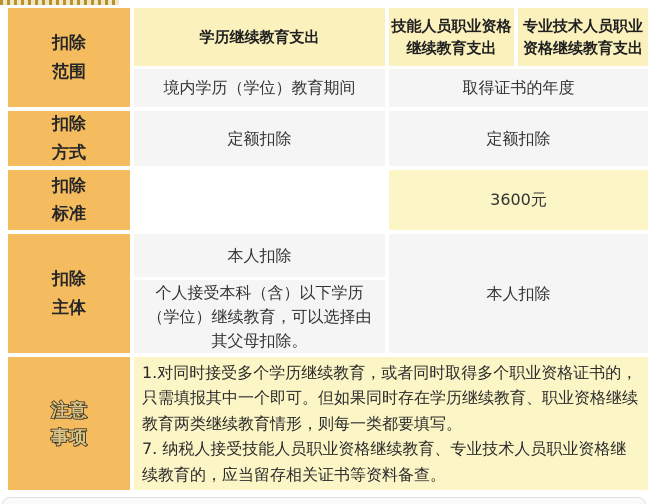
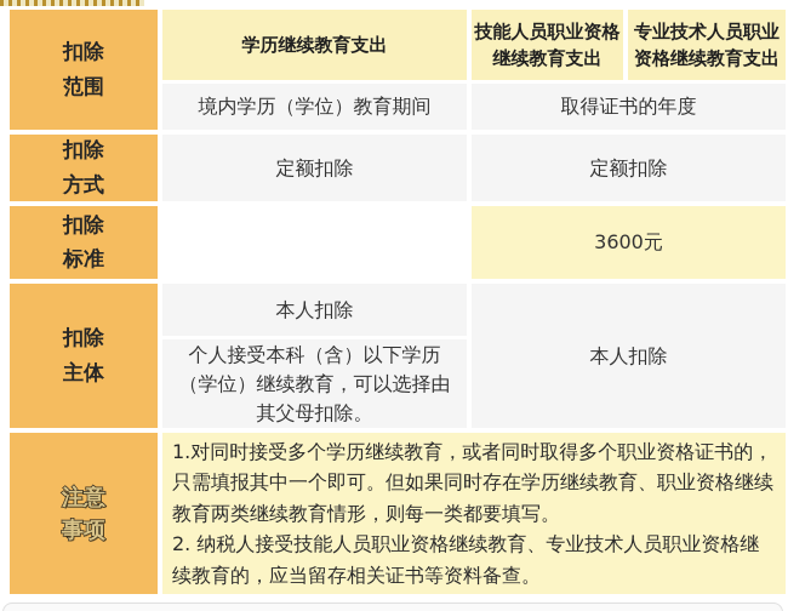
  扣除
  范围
  学历继续教育支出
  技能人员职业资格
  继续教育支出
  专业技术人员职业
  资格继续教育支出
  境内学历（学位）教育期间
  取得证书的年度
  扣除
  方式
  定额扣除
  定额扣除
  扣除
  标准
  3600元
  扣除
  主体
  本人扣除
  个人接受本科（含）以下学历（学位）继续教育，可以选择由其父母扣除。
  本人扣除
  注意
  事项
  1.对同时接受多个学历继续教育，或者同时取得多个职业资格证书的，只需填报其中一个即可。但如果同时存在学历继续教育、职业资格继续教育两类继续教育情形，则每一类都要填写。
- 7. 纳税人接受技能人员职业资格继续教育、专业技术人员职业资格继续教育的，应当留存相关证书等资料备查。
+ 2. 纳税人接受技能人员职业资格继续教育、专业技术人员职业资格继续教育的，应当留存相关证书等资料备查。
